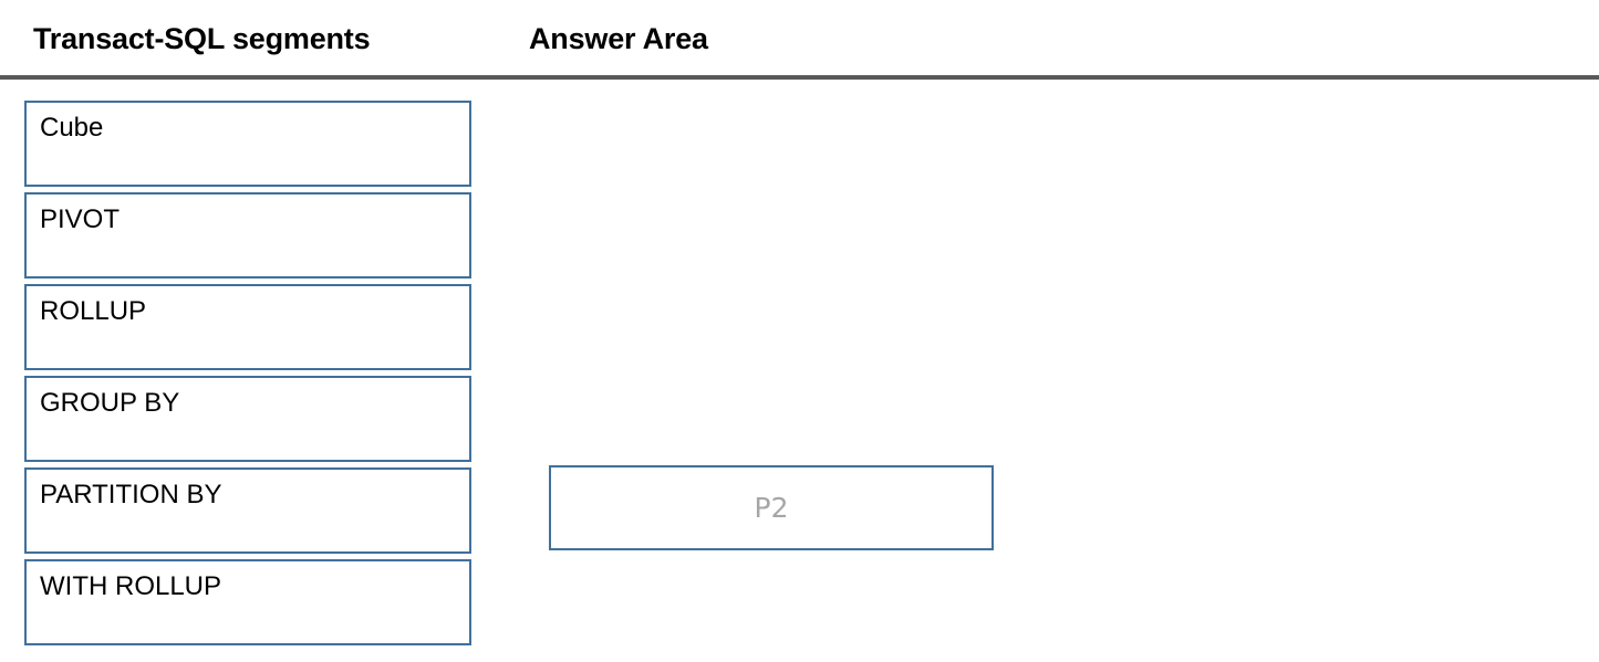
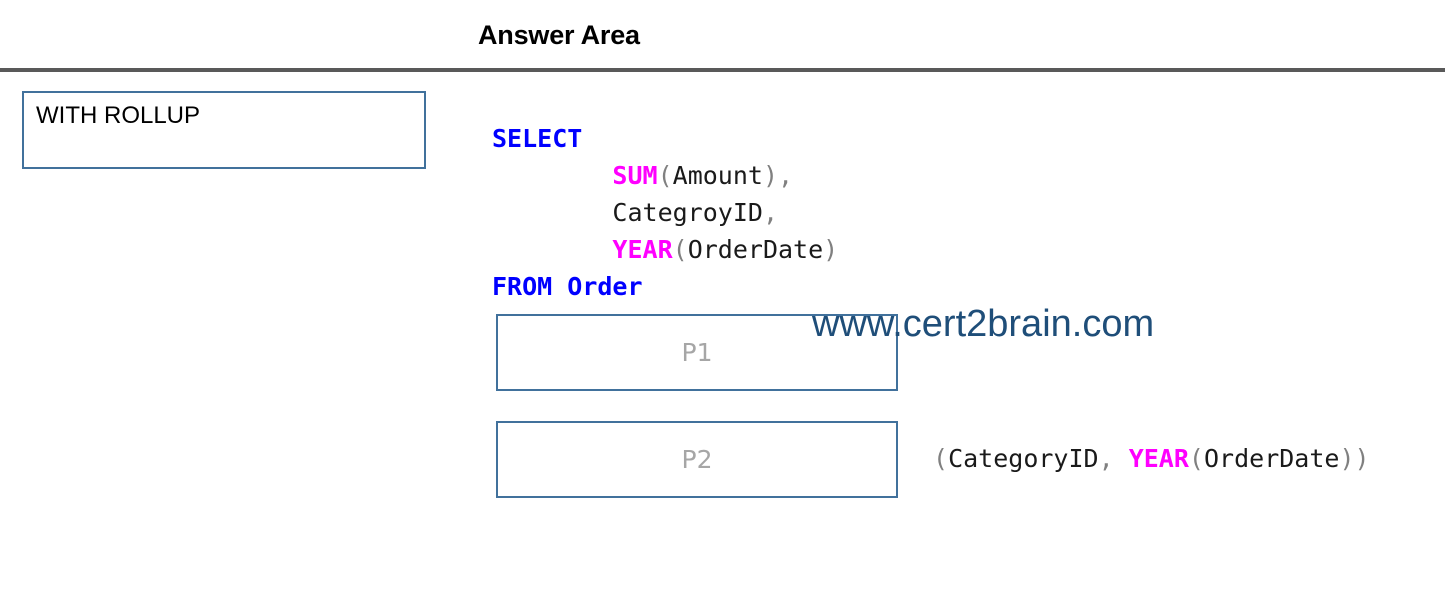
- Transact-SQL segments
  Answer Area
- Cube
- PIVOT
- ROLLUP
- GROUP BY
- PARTITION BY
  WITH ROLLUP
+ SELECT SUM(Amount), CategroyID, YEAR(OrderDate) FROM Order
+ P1
  P2
+ (CategoryID, YEAR(OrderDate))
+ www.cert2brain.com
